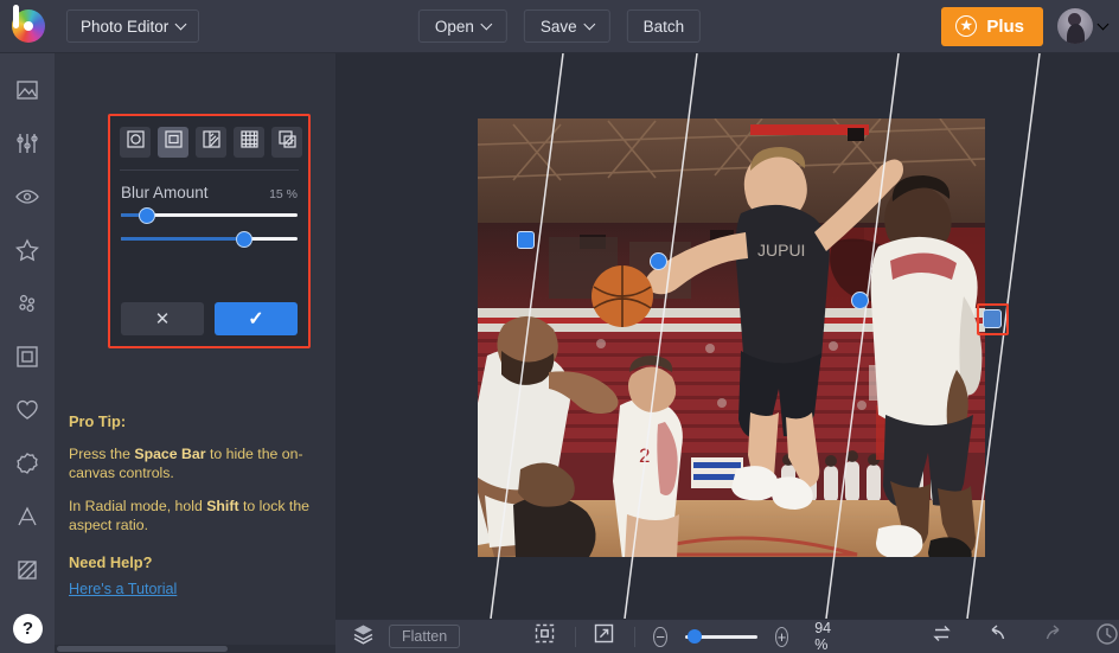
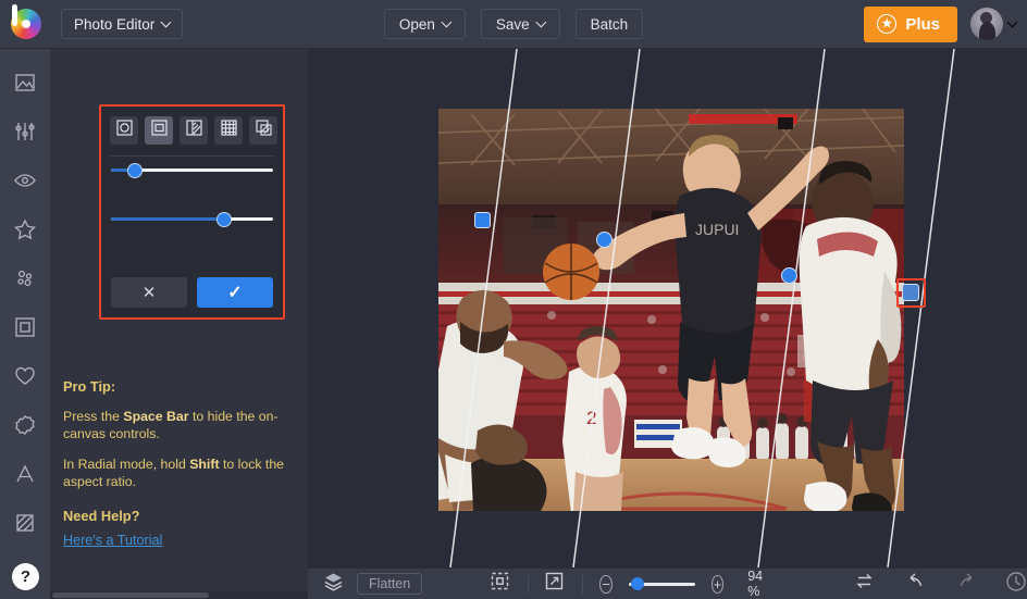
  Photo Editor
  Open
  Save
  Batch
  ★
  Plus
  ?
- Blur Amount
- 15 %
  ✕
  ✓
  Pro Tip:
  Press the Space Bar to hide the on-canvas controls.
  In Radial mode, hold Shift to lock the aspect ratio.
  Need Help?
  Here's a Tutorial
  2
  JUPUI
  Flatten
  −
  +
  94 %
